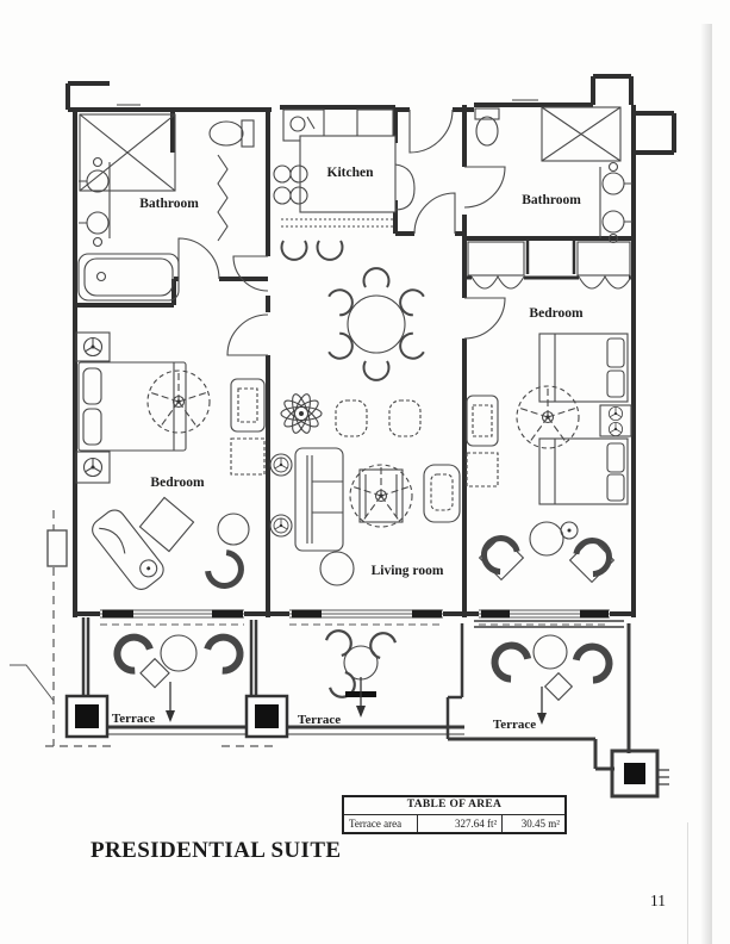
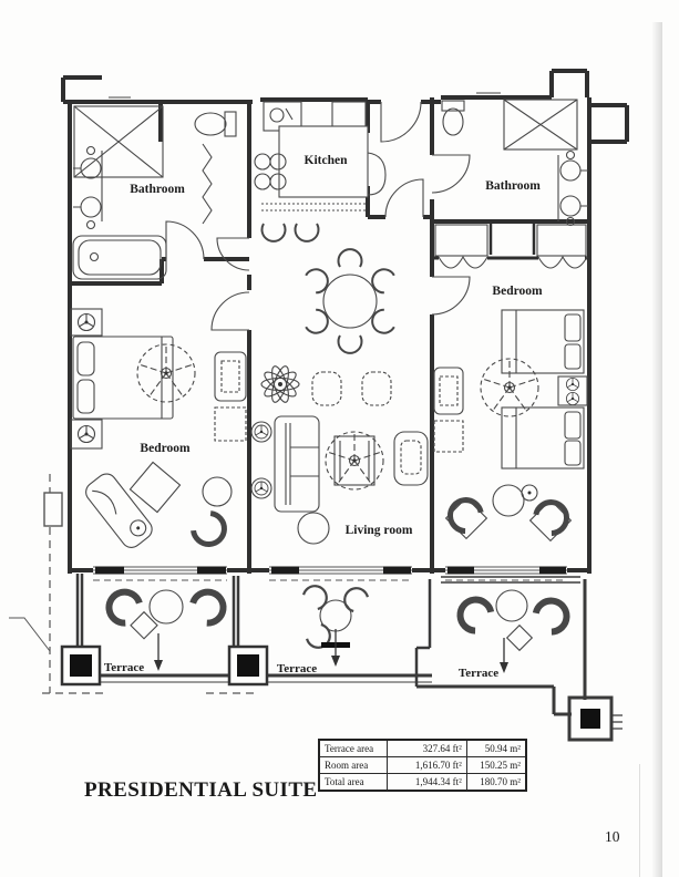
  Bathroom
  Kitchen
  Bathroom
  Bedroom
  Living room
  Bedroom
  Terrace
  Terrace
  Terrace
  PRESIDENTIAL SUITE
- TABLE OF AREA
- Terrace area	327.64 ft²	30.45 m²
+ Terrace area	327.64 ft²	50.94 m²
+ Room area	1,616.70 ft²	150.25 m²
+ Total area	1,944.34 ft²	180.70 m²
- 11
+ 10
